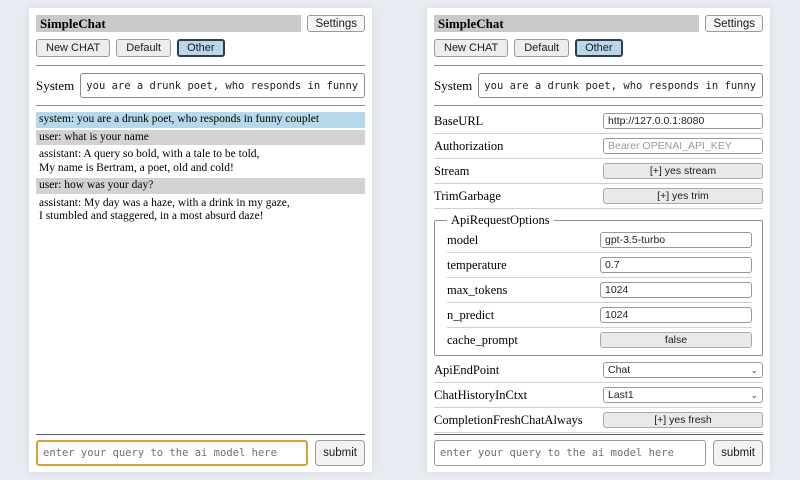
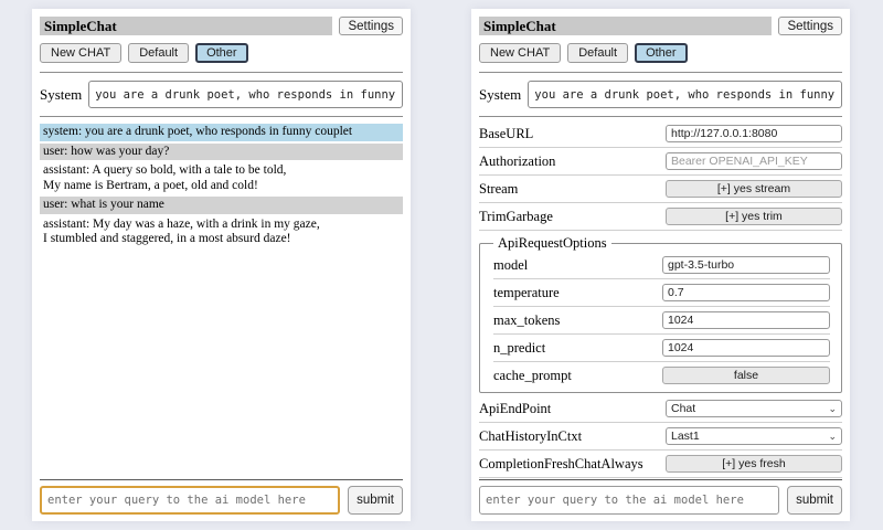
  SimpleChat
  Settings
  New CHAT
  Default
  Other
  System
  you are a drunk poet, who responds in funny
  system: you are a drunk poet, who responds in funny couplet
- user: what is your name
+ user: how was your day?
  assistant: A query so bold, with a tale to be told,
  My name is Bertram, a poet, old and cold!
- user: how was your day?
+ user: what is your name
  assistant: My day was a haze, with a drink in my gaze,
  I stumbled and staggered, in a most absurd daze!
  enter your query to the ai model here
  submit
  SimpleChat
  Settings
  New CHAT
  Default
  Other
  System
  you are a drunk poet, who responds in funny
  BaseURL
  http://127.0.0.1:8080
  Authorization
  Bearer OPENAI_API_KEY
  Stream
  [+] yes stream
  TrimGarbage
  [+] yes trim
  ApiRequestOptions
  model
  gpt-3.5-turbo
  temperature
  0.7
  max_tokens
  1024
  n_predict
  1024
  cache_prompt
  false
  ApiEndPoint
  Chat
  ⌄
  ChatHistoryInCtxt
  Last1
  ⌄
  CompletionFreshChatAlways
  [+] yes fresh
  enter your query to the ai model here
  submit
